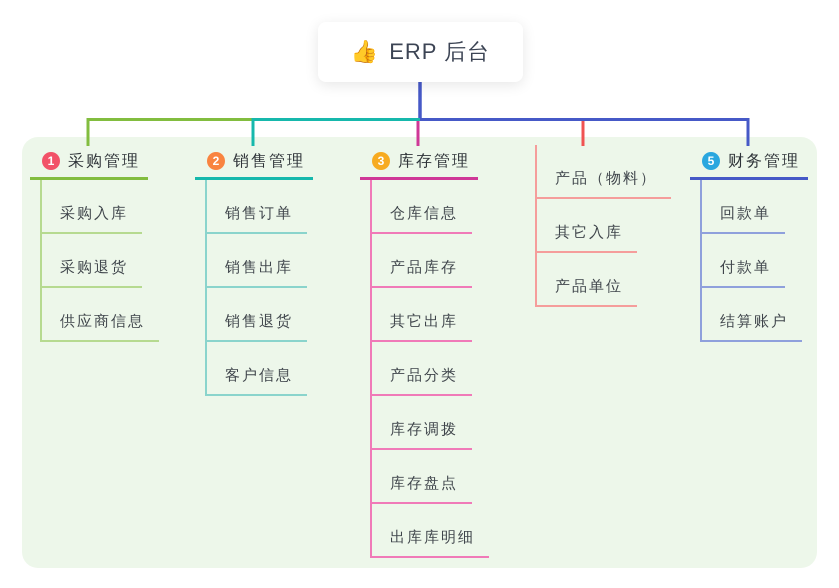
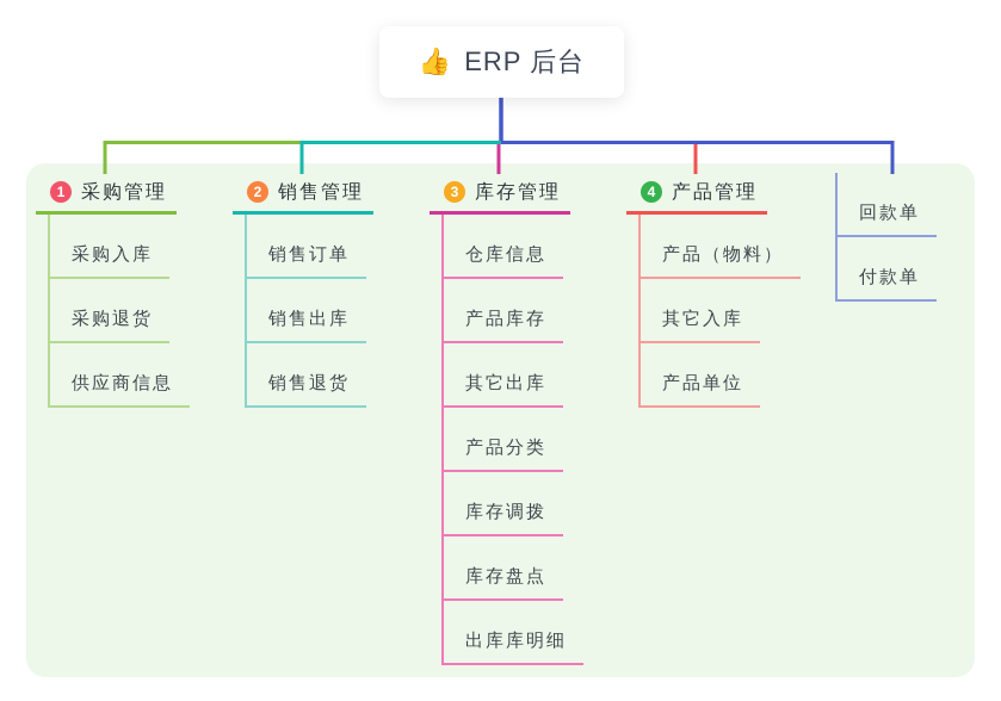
  👍
  ERP 后台
  1
  采购管理
  采购入库
  采购退货
  供应商信息
  2
  销售管理
  销售订单
  销售出库
  销售退货
- 客户信息
  3
  库存管理
  仓库信息
  产品库存
  其它出库
  产品分类
  库存调拨
  库存盘点
  出库库明细
+ 4
+ 产品管理
  产品（物料）
  其它入库
  产品单位
- 5
- 财务管理
  回款单
  付款单
- 结算账户
